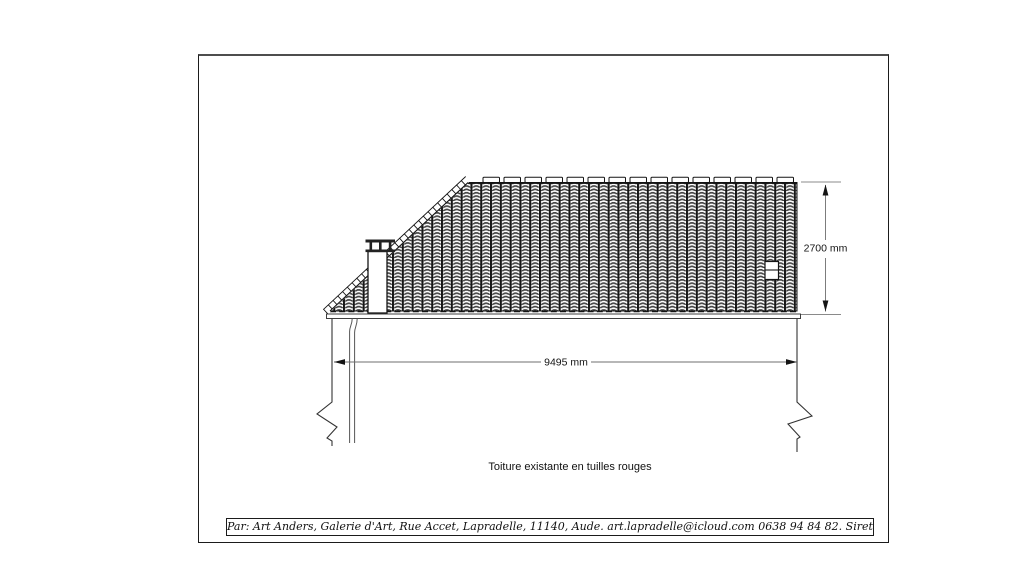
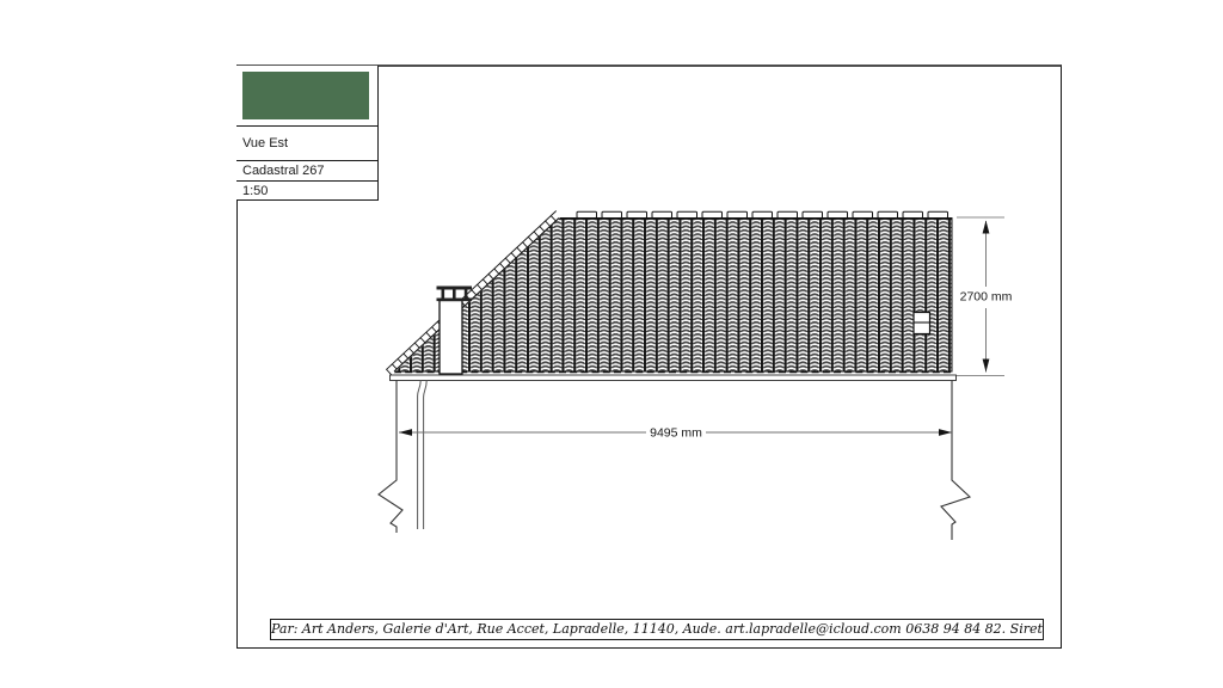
+ Vue Est
+ Cadastral 267
+ 1:50
  9495 mm
  2700 mm
- Toiture existante en tuilles rouges
  Par: Art Anders, Galerie d'Art, Rue Accet, Lapradelle, 11140, Aude. art.lapradelle@icloud.com 0638 94 84 82. Siret
